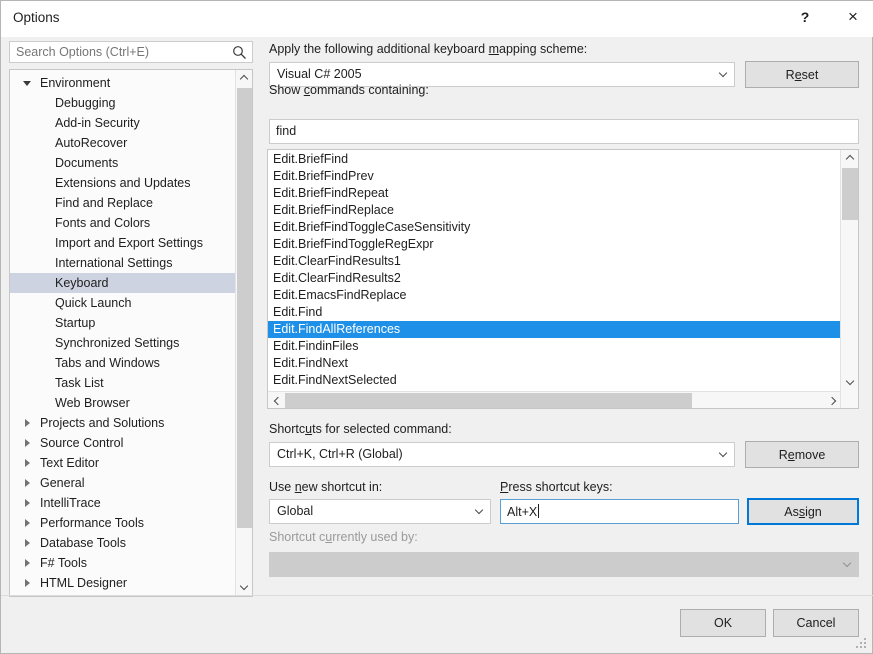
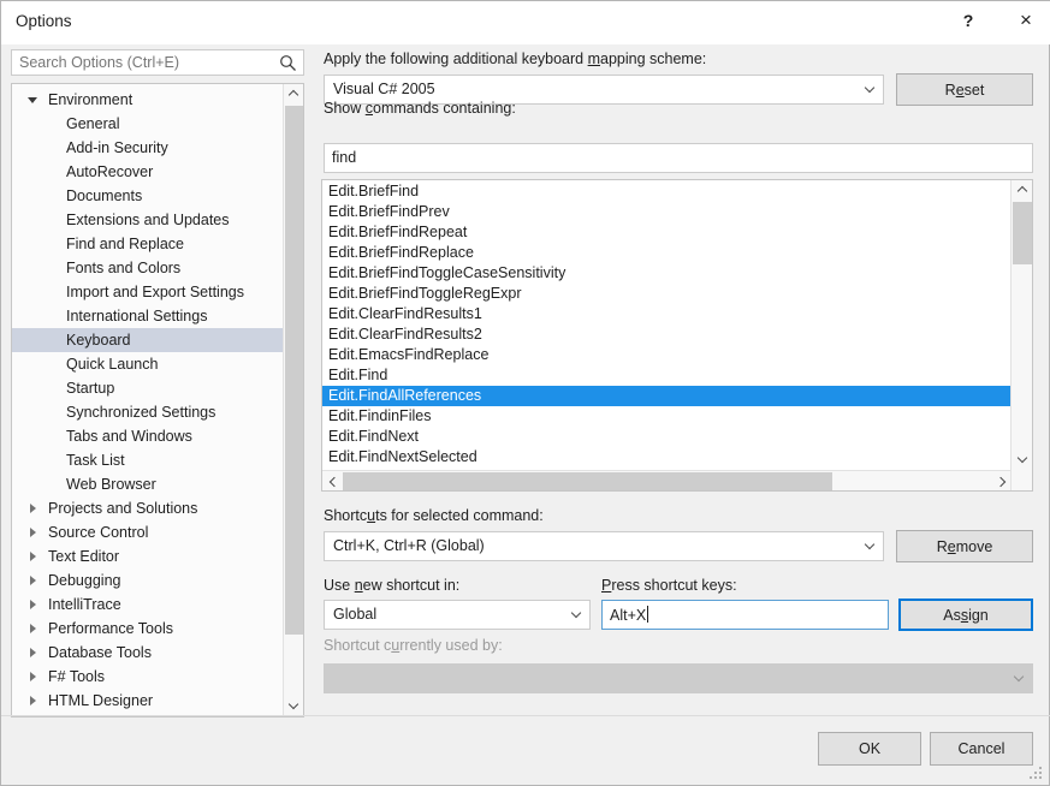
  Options
  ?
  ×
  Search Options (Ctrl+E)
  Environment
- Debugging
+ General
  Add-in Security
  AutoRecover
  Documents
  Extensions and Updates
  Find and Replace
  Fonts and Colors
  Import and Export Settings
  International Settings
  Keyboard
  Quick Launch
  Startup
  Synchronized Settings
  Tabs and Windows
  Task List
  Web Browser
  Projects and Solutions
  Source Control
  Text Editor
- General
+ Debugging
  IntelliTrace
  Performance Tools
  Database Tools
  F# Tools
  HTML Designer
  Apply the following additional keyboard mapping scheme:
  Visual C# 2005
  Reset
  Show commands containing:
  find
  Edit.BriefFind
  Edit.BriefFindPrev
  Edit.BriefFindRepeat
  Edit.BriefFindReplace
  Edit.BriefFindToggleCaseSensitivity
  Edit.BriefFindToggleRegExpr
  Edit.ClearFindResults1
  Edit.ClearFindResults2
  Edit.EmacsFindReplace
  Edit.Find
  Edit.FindAllReferences
  Edit.FindinFiles
  Edit.FindNext
  Edit.FindNextSelected
  Shortcuts for selected command:
  Ctrl+K, Ctrl+R (Global)
  Remove
  Use new shortcut in:
  Global
  Press shortcut keys:
  Alt+X
  Assign
  Shortcut currently used by:
  OK
  Cancel
